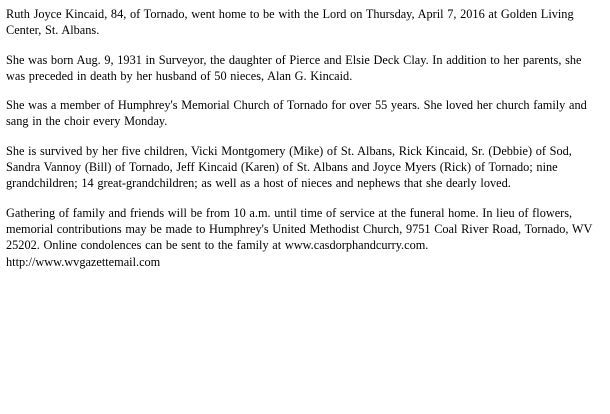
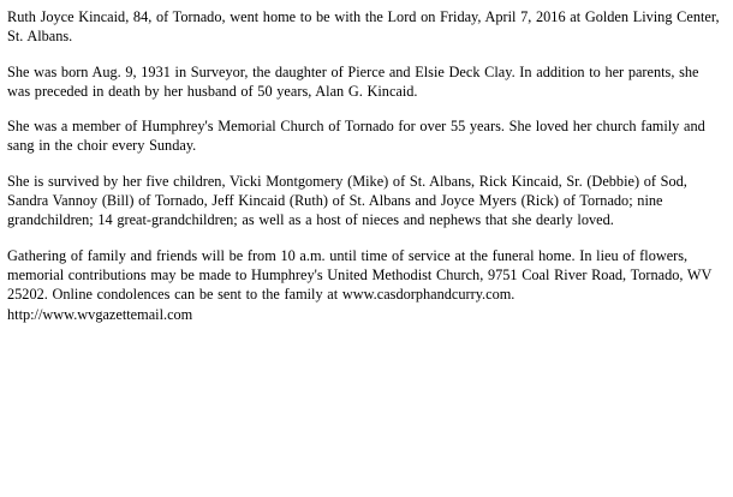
- Ruth Joyce Kincaid, 84, of Tornado, went home to be with the Lord on Thursday, April 7, 2016 at Golden Living Center, St. Albans.
+ Ruth Joyce Kincaid, 84, of Tornado, went home to be with the Lord on Friday, April 7, 2016 at Golden Living Center, St. Albans.
- She was born Aug. 9, 1931 in Surveyor, the daughter of Pierce and Elsie Deck Clay. In addition to her parents, she was preceded in death by her husband of 50 nieces, Alan G. Kincaid.
+ She was born Aug. 9, 1931 in Surveyor, the daughter of Pierce and Elsie Deck Clay. In addition to her parents, she was preceded in death by her husband of 50 years, Alan G. Kincaid.
- She was a member of Humphrey's Memorial Church of Tornado for over 55 years. She loved her church family and sang in the choir every Monday.
+ She was a member of Humphrey's Memorial Church of Tornado for over 55 years. She loved her church family and sang in the choir every Sunday.
- She is survived by her five children, Vicki Montgomery (Mike) of St. Albans, Rick Kincaid, Sr. (Debbie) of Sod, Sandra Vannoy (Bill) of Tornado, Jeff Kincaid (Karen) of St. Albans and Joyce Myers (Rick) of Tornado; nine grandchildren; 14 great-grandchildren; as well as a host of nieces and nephews that she dearly loved.
+ She is survived by her five children, Vicki Montgomery (Mike) of St. Albans, Rick Kincaid, Sr. (Debbie) of Sod, Sandra Vannoy (Bill) of Tornado, Jeff Kincaid (Ruth) of St. Albans and Joyce Myers (Rick) of Tornado; nine grandchildren; 14 great-grandchildren; as well as a host of nieces and nephews that she dearly loved.
  Gathering of family and friends will be from 10 a.m. until time of service at the funeral home. In lieu of flowers, memorial contributions may be made to Humphrey's United Methodist Church, 9751 Coal River Road, Tornado, WV 25202. Online condolences can be sent to the family at www.casdorphandcurry.com.
  http://www.wvgazettemail.com
